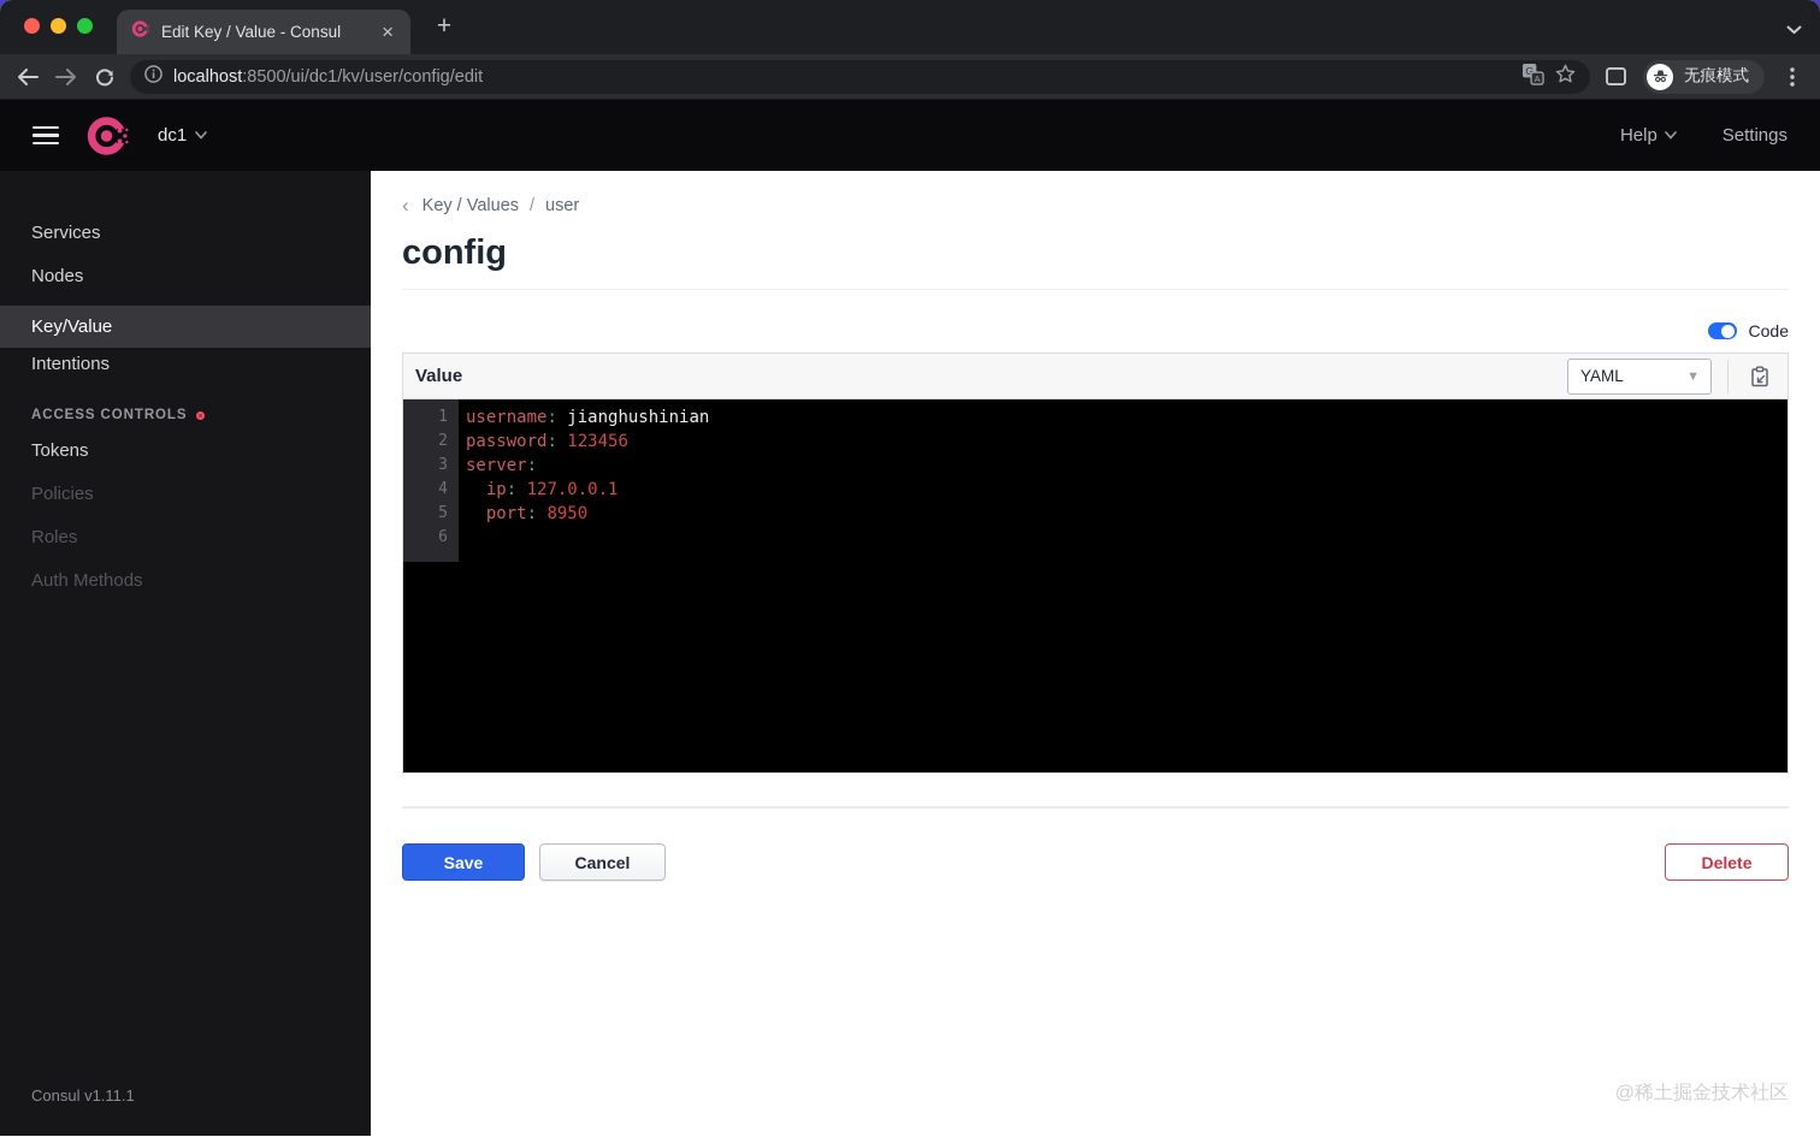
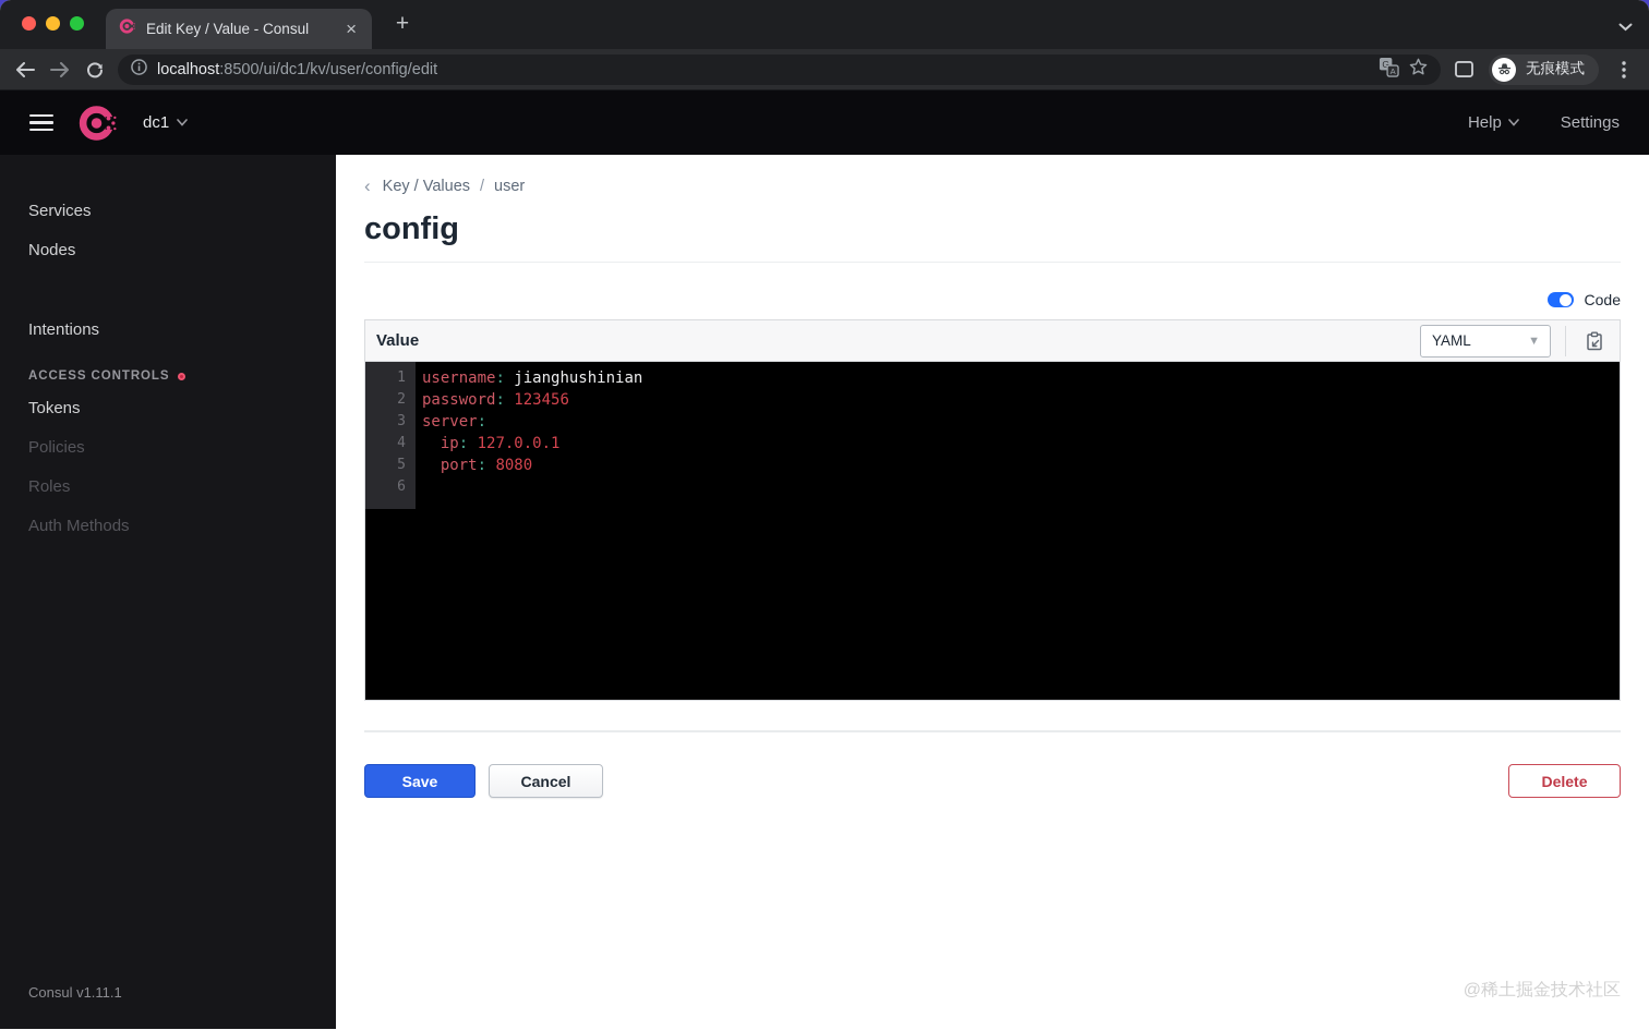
  Edit Key / Value - Consul
  ×
  +
  localhost:8500/ui/dc1/kv/user/config/edit
  G
  A
  无痕模式
  dc1
  Help
  Settings
  Services
  Nodes
- Key/Value
  Intentions
  ACCESS CONTROLS
  Tokens
  Policies
  Roles
  Auth Methods
  Consul v1.11.1
  ‹
  Key / Values
  /
  user
  config
  Code
  Value
  YAML
  ▼
  1
  2
  3
  4
  5
  6
  username: jianghushinian
  password: 123456
  server:
  ip: 127.0.0.1
- port: 8950
+ port: 8080
  Save
  Cancel
  Delete
  @稀土掘金技术社区
